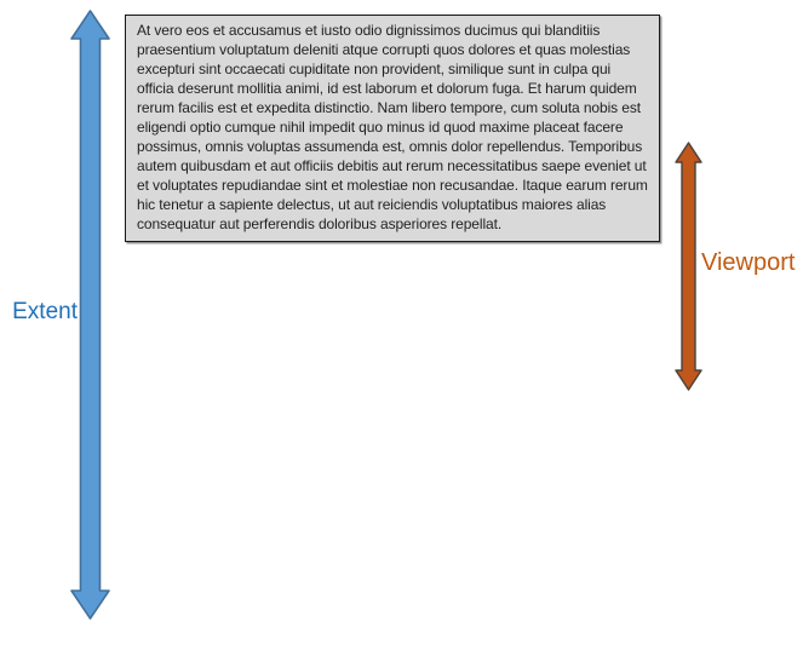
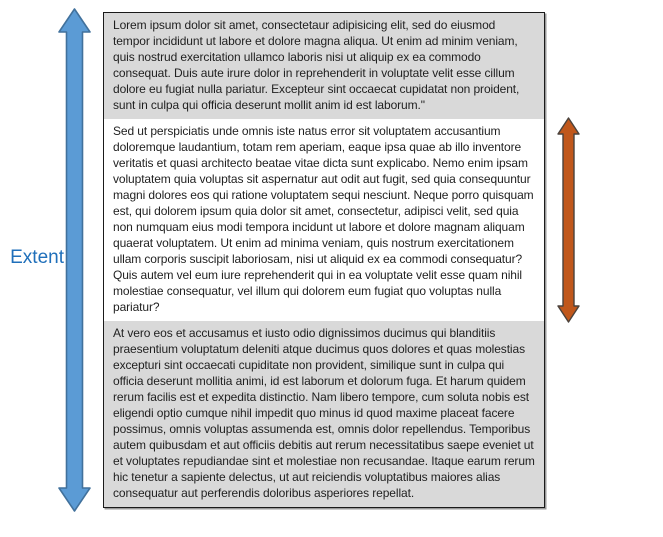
  Extent
+ Lorem ipsum dolor sit amet, consectetaur adipisicing elit, sed do eiusmod tempor incididunt ut labore et dolore magna aliqua. Ut enim ad minim veniam, quis nostrud exercitation ullamco laboris nisi ut aliquip ex ea commodo consequat. Duis aute irure dolor in reprehenderit in voluptate velit esse cillum dolore eu fugiat nulla pariatur. Excepteur sint occaecat cupidatat non proident, sunt in culpa qui officia deserunt mollit anim id est laborum."
+ Sed ut perspiciatis unde omnis iste natus error sit voluptatem accusantium doloremque laudantium, totam rem aperiam, eaque ipsa quae ab illo inventore veritatis et quasi architecto beatae vitae dicta sunt explicabo. Nemo enim ipsam voluptatem quia voluptas sit aspernatur aut odit aut fugit, sed quia consequuntur magni dolores eos qui ratione voluptatem sequi nesciunt. Neque porro quisquam est, qui dolorem ipsum quia dolor sit amet, consectetur, adipisci velit, sed quia non numquam eius modi tempora incidunt ut labore et dolore magnam aliquam quaerat voluptatem. Ut enim ad minima veniam, quis nostrum exercitationem ullam corporis suscipit laboriosam, nisi ut aliquid ex ea commodi consequatur? Quis autem vel eum iure reprehenderit qui in ea voluptate velit esse quam nihil molestiae consequatur, vel illum qui dolorem eum fugiat quo voluptas nulla pariatur?
- At vero eos et accusamus et iusto odio dignissimos ducimus qui blanditiis praesentium voluptatum deleniti atque corrupti quos dolores et quas molestias excepturi sint occaecati cupiditate non provident, similique sunt in culpa qui officia deserunt mollitia animi, id est laborum et dolorum fuga. Et harum quidem rerum facilis est et expedita distinctio. Nam libero tempore, cum soluta nobis est eligendi optio cumque nihil impedit quo minus id quod maxime placeat facere possimus, omnis voluptas assumenda est, omnis dolor repellendus. Temporibus autem quibusdam et aut officiis debitis aut rerum necessitatibus saepe eveniet ut et voluptates repudiandae sint et molestiae non recusandae. Itaque earum rerum hic tenetur a sapiente delectus, ut aut reiciendis voluptatibus maiores alias consequatur aut perferendis doloribus asperiores repellat.
+ At vero eos et accusamus et iusto odio dignissimos ducimus qui blanditiis praesentium voluptatum deleniti atque ducimus quos dolores et quas molestias excepturi sint occaecati cupiditate non provident, similique sunt in culpa qui officia deserunt mollitia animi, id est laborum et dolorum fuga. Et harum quidem rerum facilis est et expedita distinctio. Nam libero tempore, cum soluta nobis est eligendi optio cumque nihil impedit quo minus id quod maxime placeat facere possimus, omnis voluptas assumenda est, omnis dolor repellendus. Temporibus autem quibusdam et aut officiis debitis aut rerum necessitatibus saepe eveniet ut et voluptates repudiandae sint et molestiae non recusandae. Itaque earum rerum hic tenetur a sapiente delectus, ut aut reiciendis voluptatibus maiores alias consequatur aut perferendis doloribus asperiores repellat.
- Viewport
